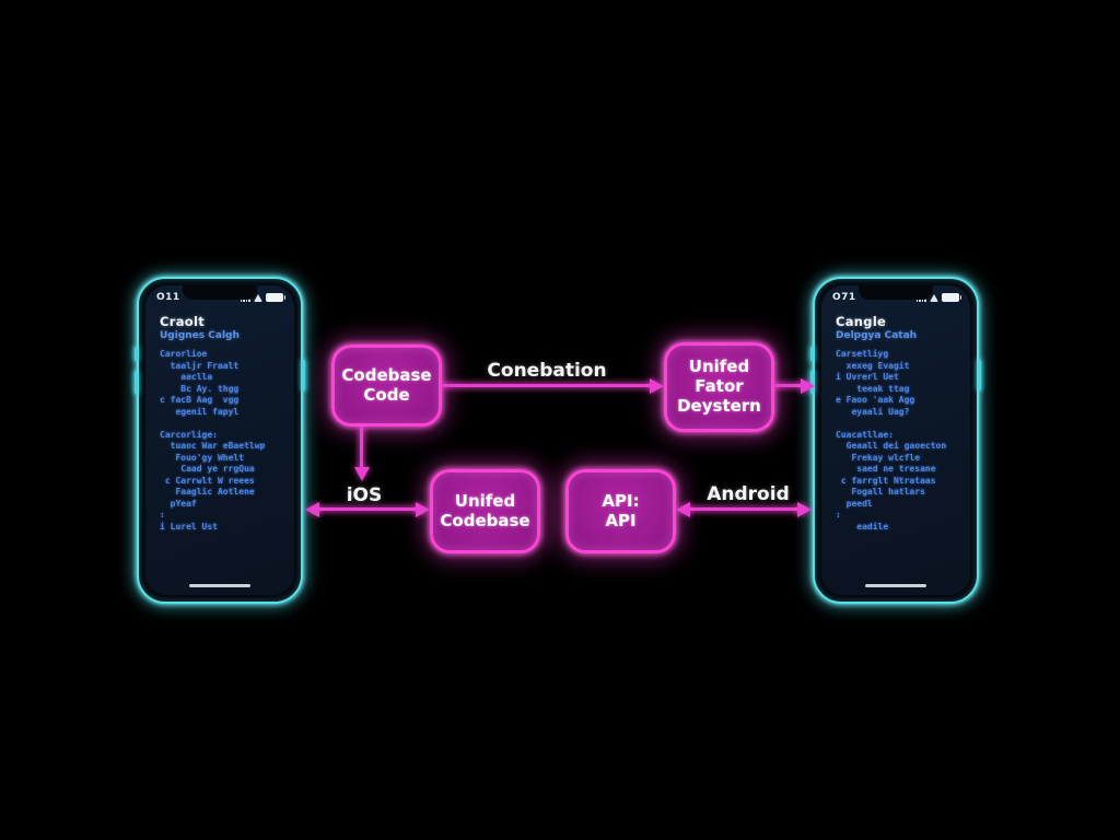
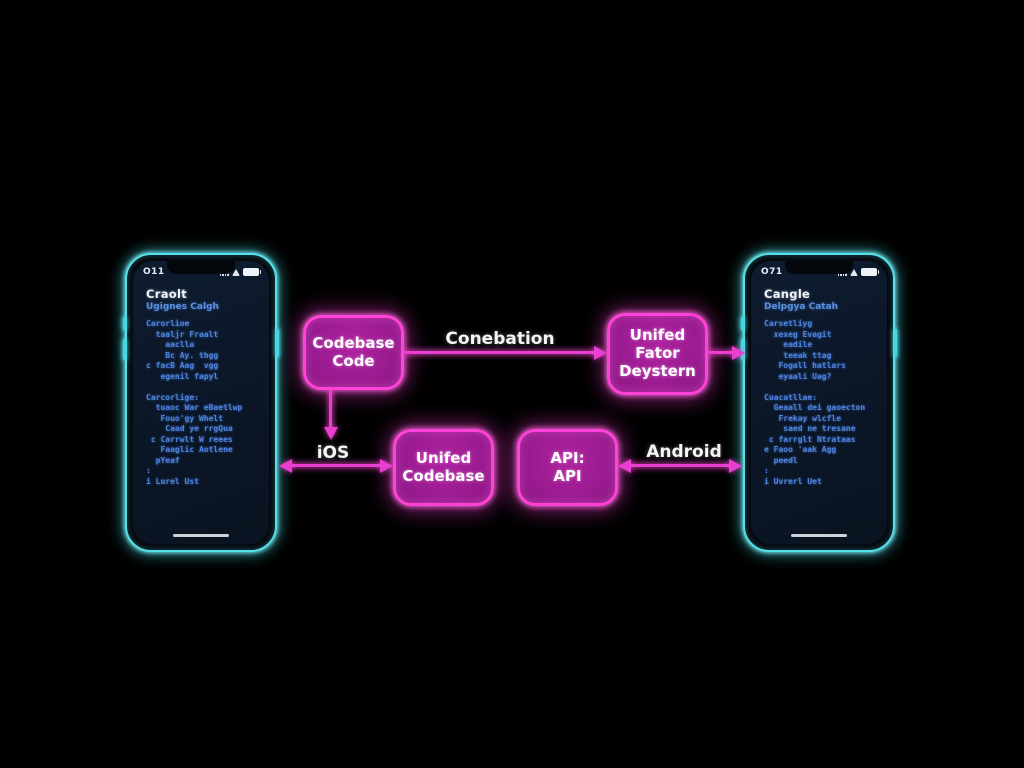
  O11
  Craolt
  Ugignes Calgh
  Carorlioe
  taaljr Fraalt
  aaclla
  Bc Ay. thgg
  c facB Aag vgg
  egenil fapyl
  Carcorlige:
  tuaoc War eBaetlwp
  Fouo'gy Whelt
  Caad ye rrgQua
  c Carrwlt W reees
  Faaglic Aotlene
  pYeaf
  :
  i Lurel Ust
  O71
  Cangle
  Delpgya Catah
  Carsetliyg
  xexeg Evagit
- i Uvrerl Uet
+ eadile
  teeak ttag
- e Faoo 'aak Agg
+ Fogall hatlars
  eyaali Uag?
  Cuacatllae:
  Geaall dei gaoecton
  Frekay wlcfle
  saed ne tresane
  c farrglt Ntrataas
- Fogall hatlars
+ e Faoo 'aak Agg
  peedl
  :
- eadile
+ i Uvrerl Uet
  Codebase
  Code
  Unifed
  Fator
  Deystern
  Unifed
  Codebase
  API:
  API
  Conebation
  iOS
  Android
